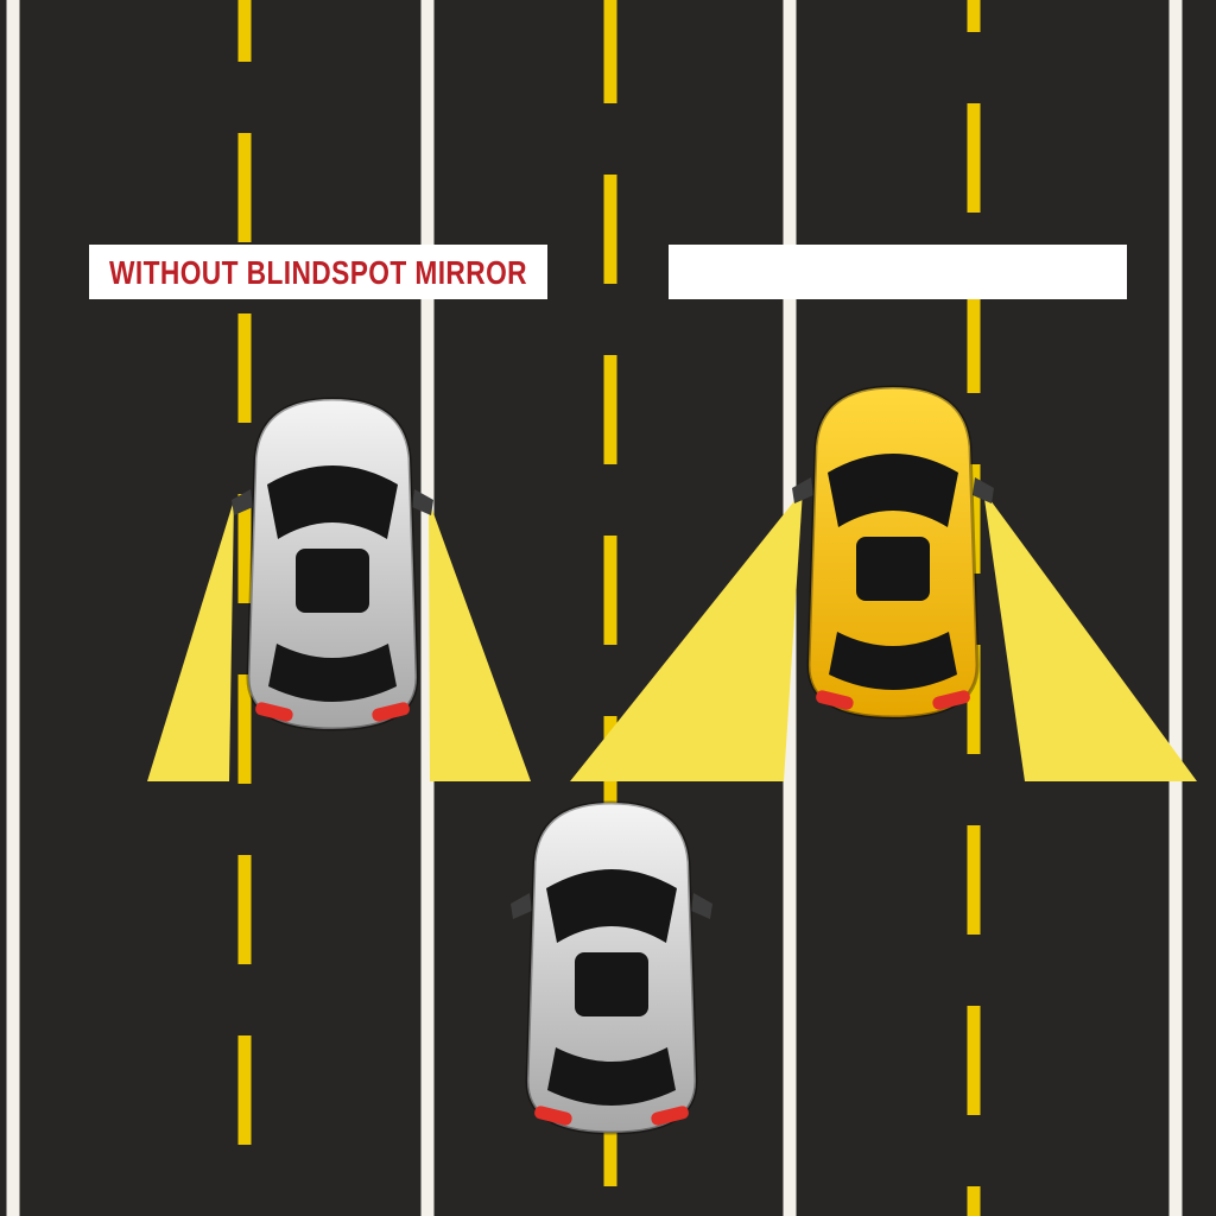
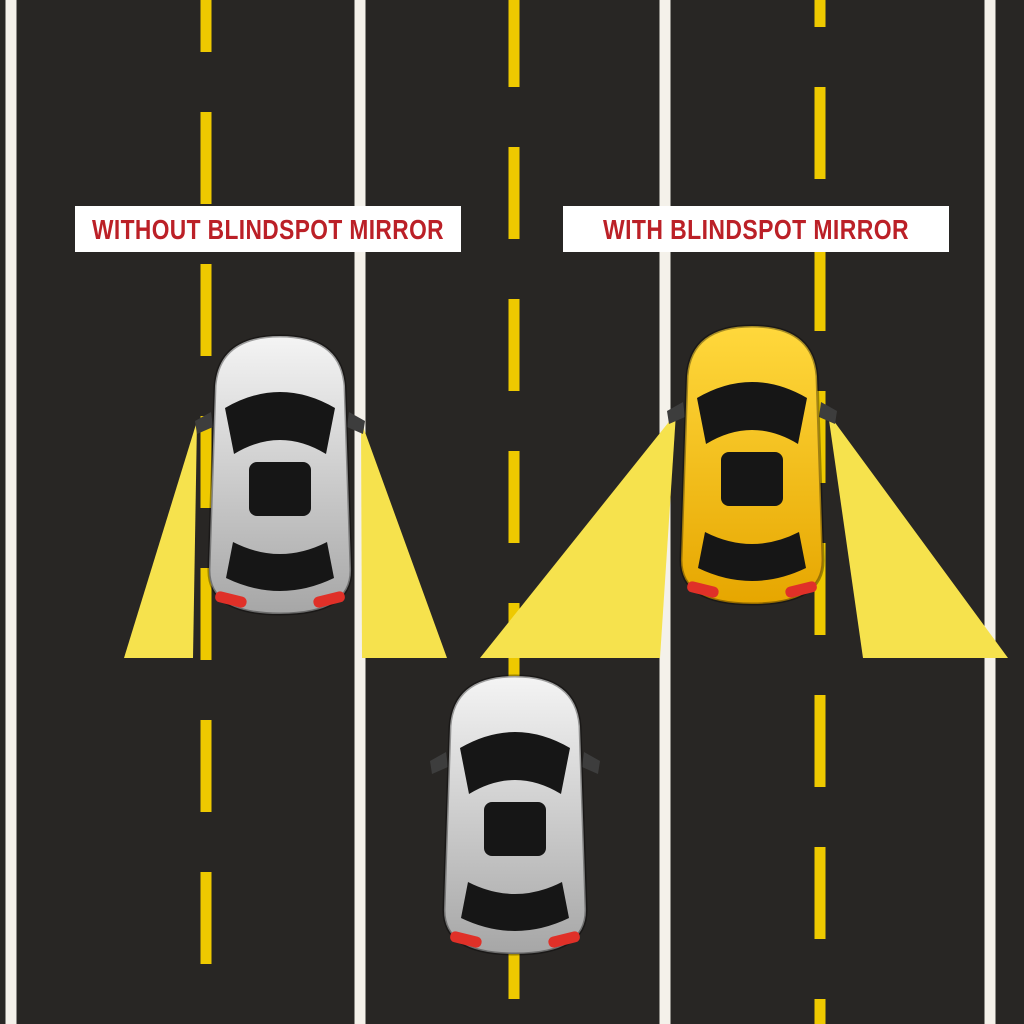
  WITHOUT BLINDSPOT MIRROR
+ WITH BLINDSPOT MIRROR
